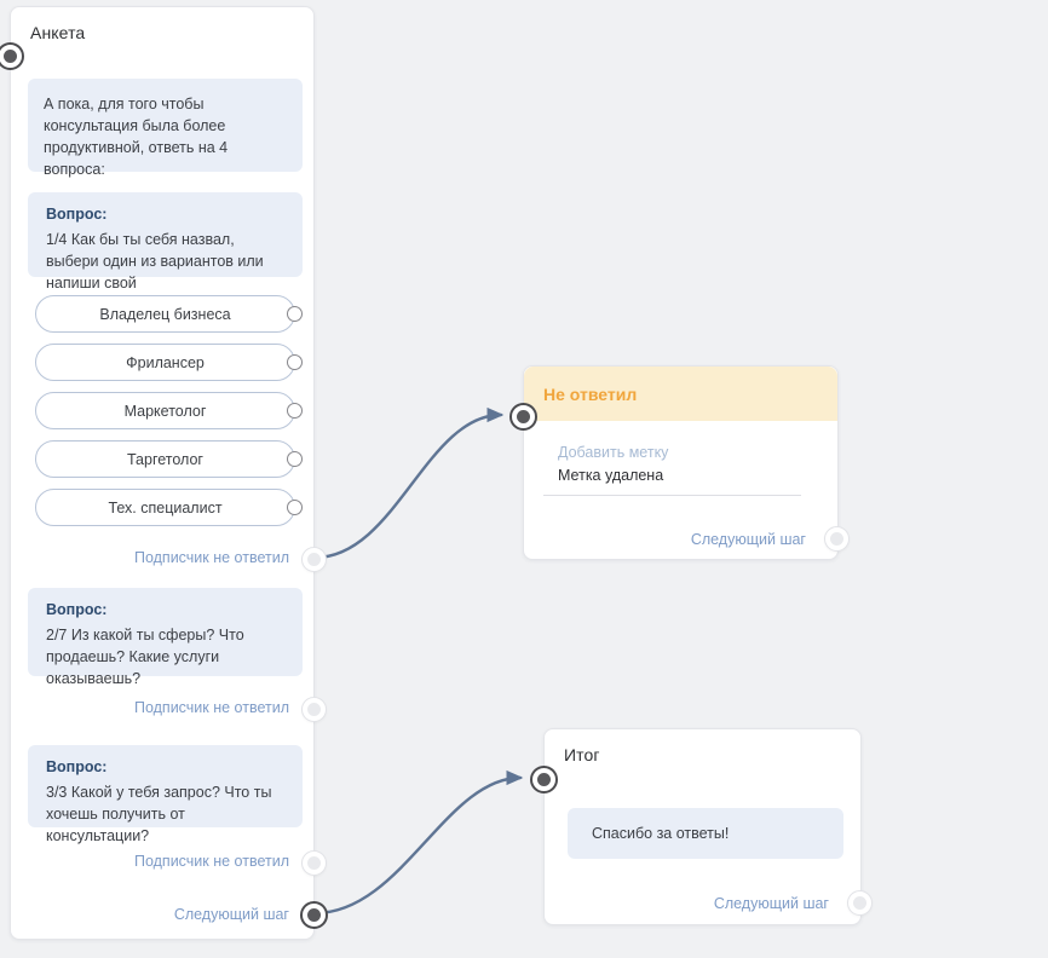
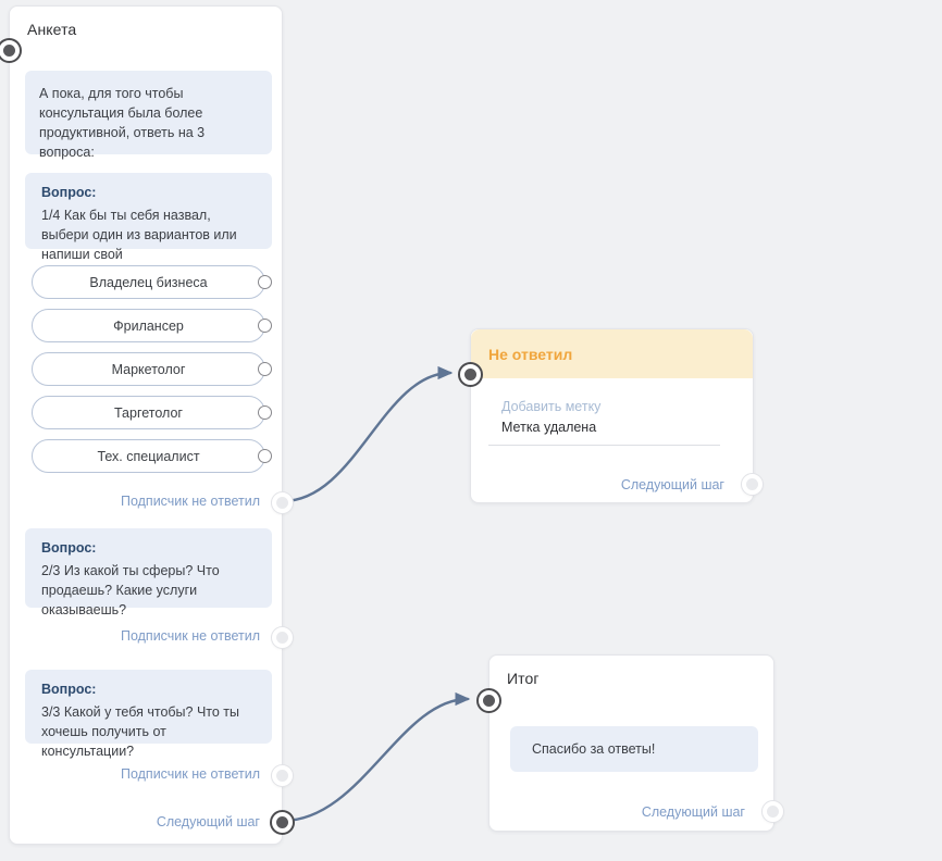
  Анкета
- А пока, для того чтобы консультация была более продуктивной, ответь на 4 вопроса:
+ А пока, для того чтобы консультация была более продуктивной, ответь на 3 вопроса:
  Вопрос:
  1/4 Как бы ты себя назвал, выбери один из вариантов или напиши свой
  Владелец бизнеса
  Фрилансер
  Маркетолог
  Таргетолог
  Тех. специалист
  Подписчик не ответил
  Вопрос:
- 2/7 Из какой ты сферы? Что продаешь? Какие услуги оказываешь?
+ 2/3 Из какой ты сферы? Что продаешь? Какие услуги оказываешь?
  Подписчик не ответил
  Вопрос:
- 3/3 Какой у тебя запрос? Что ты хочешь получить от консультации?
+ 3/3 Какой у тебя чтобы? Что ты хочешь получить от консультации?
  Подписчик не ответил
  Следующий шаг
  Не ответил
  Добавить метку
  Метка удалена
  Следующий шаг
  Итог
  Спасибо за ответы!
  Следующий шаг
